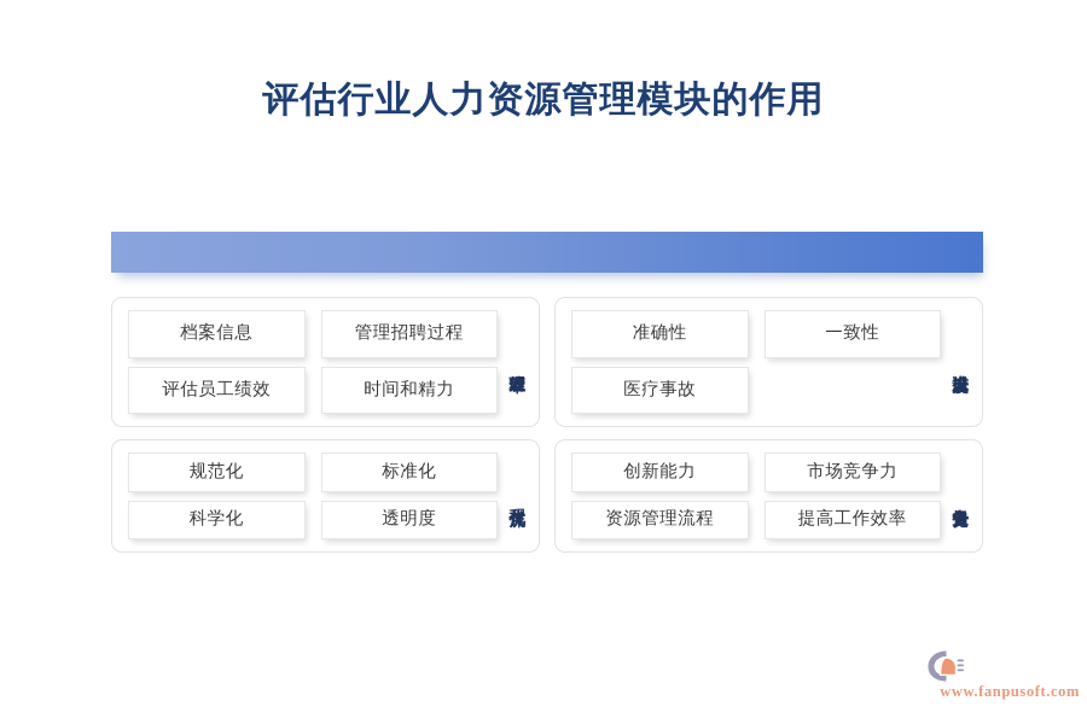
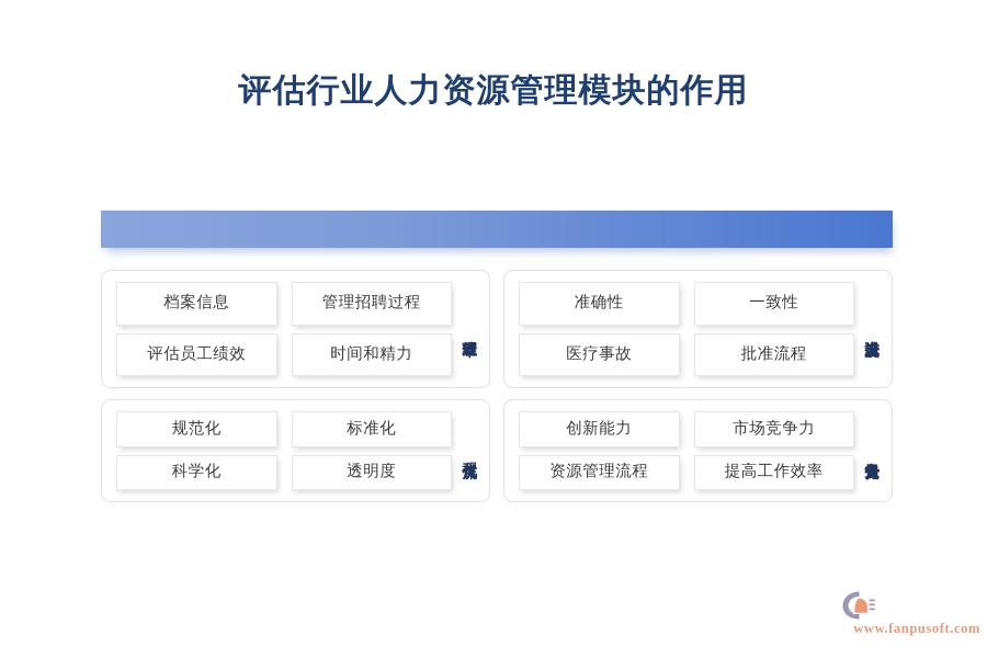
  评估行业人力资源管理模块的作用
  档案信息
  管理招聘过程
  评估员工绩效
  时间和精力
  准确性
  一致性
  医疗事故
+ 批准流程
  规范化
  标准化
  科学化
  透明度
  创新能力
  市场竞争力
  资源管理流程
  提高工作效率
  www.fanpusoft.com
